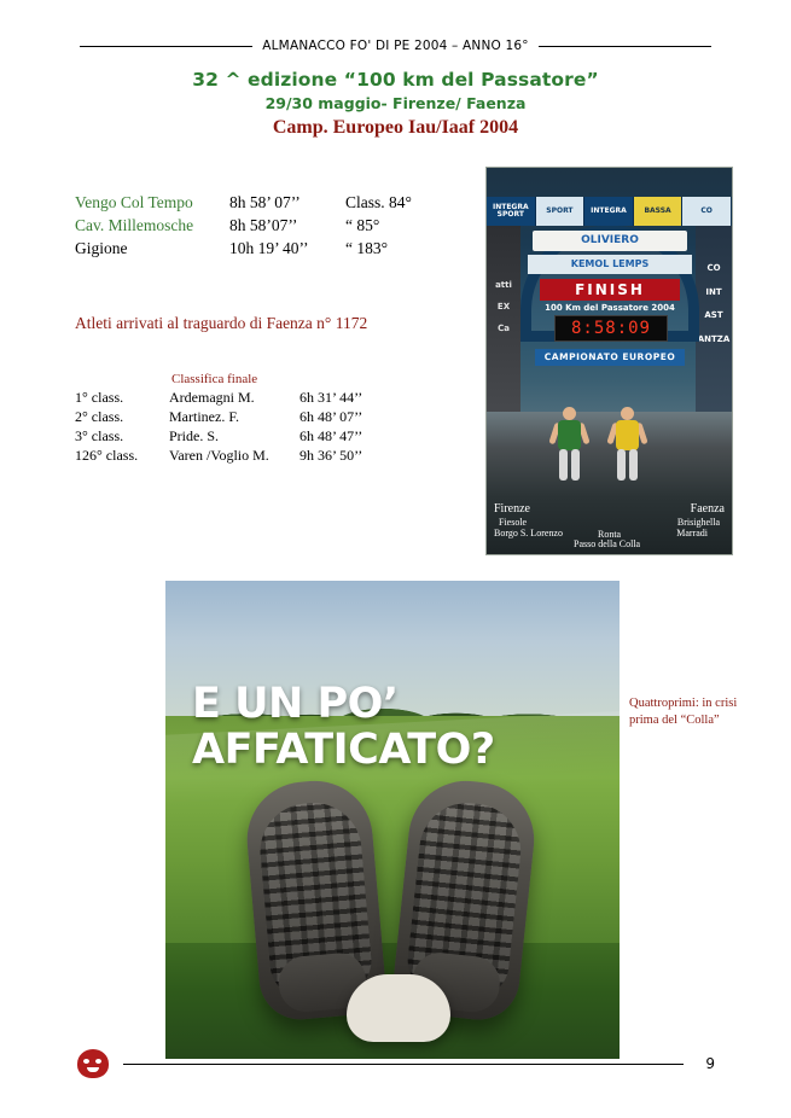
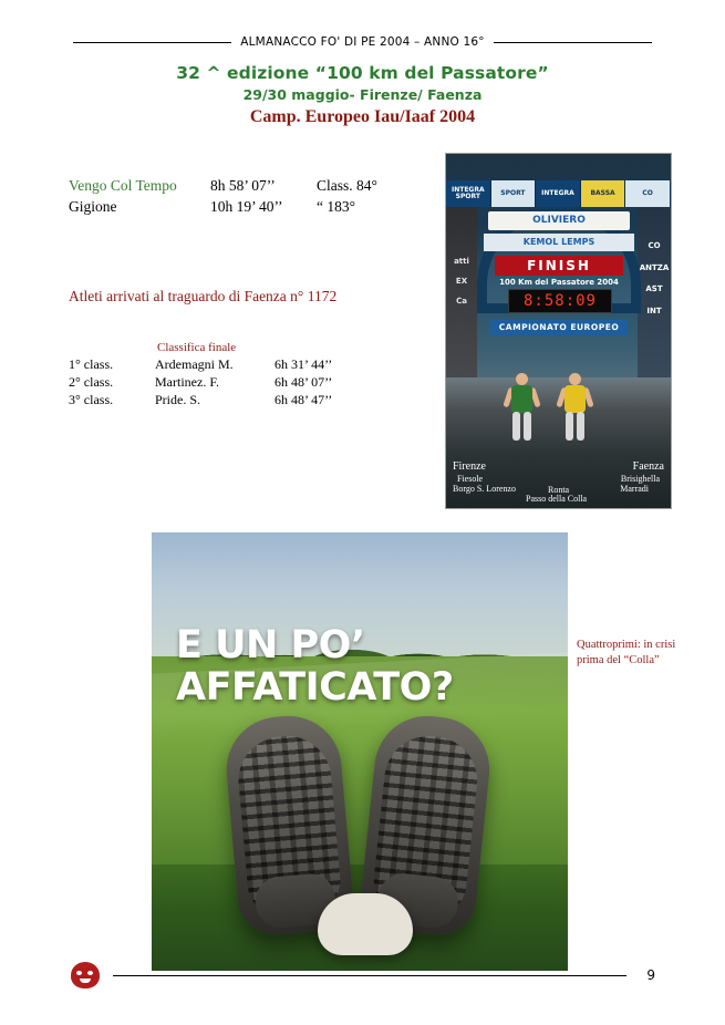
  ALMANACCO FO' DI PE 2004 – ANNO 16°
  32 ^ edizione “100 km del Passatore”
  29/30 maggio- Firenze/ Faenza
  Camp. Europeo Iau/Iaaf 2004
  Vengo Col Tempo
  8h 58’ 07’’
  Class. 84°
- Cav. Millemosche
- 8h 58’07’’
- “ 85°
  Gigione
  10h 19’ 40’’
  “ 183°
  Atleti arrivati al traguardo di Faenza n° 1172
  Classifica finale
  1° class.
  Ardemagni M.
  6h 31’ 44’’
  2° class.
  Martinez. F.
  6h 48’ 07’’
  3° class.
  Pride. S.
  6h 48’ 47’’
- 126° class.
- Varen /Voglio M.
- 9h 36’ 50’’
  atti
  EX
  Ca
  CO
- INT
+ ANTZA
  AST
- ANTZA
+ INT
  OLIVIERO
  KEMOL LEMPS
  FINISH
  100 Km del Passatore 2004
  8:58:09
  CAMPIONATO EUROPEO
  Firenze
  Faenza
  Fiesole
  Borgo S. Lorenzo
  Brisighella
  Marradi
  Ronta
  Passo della Colla
  E UN PO’
  AFFATICATO?
  Quattroprimi: in crisi prima del “Colla”
  9
